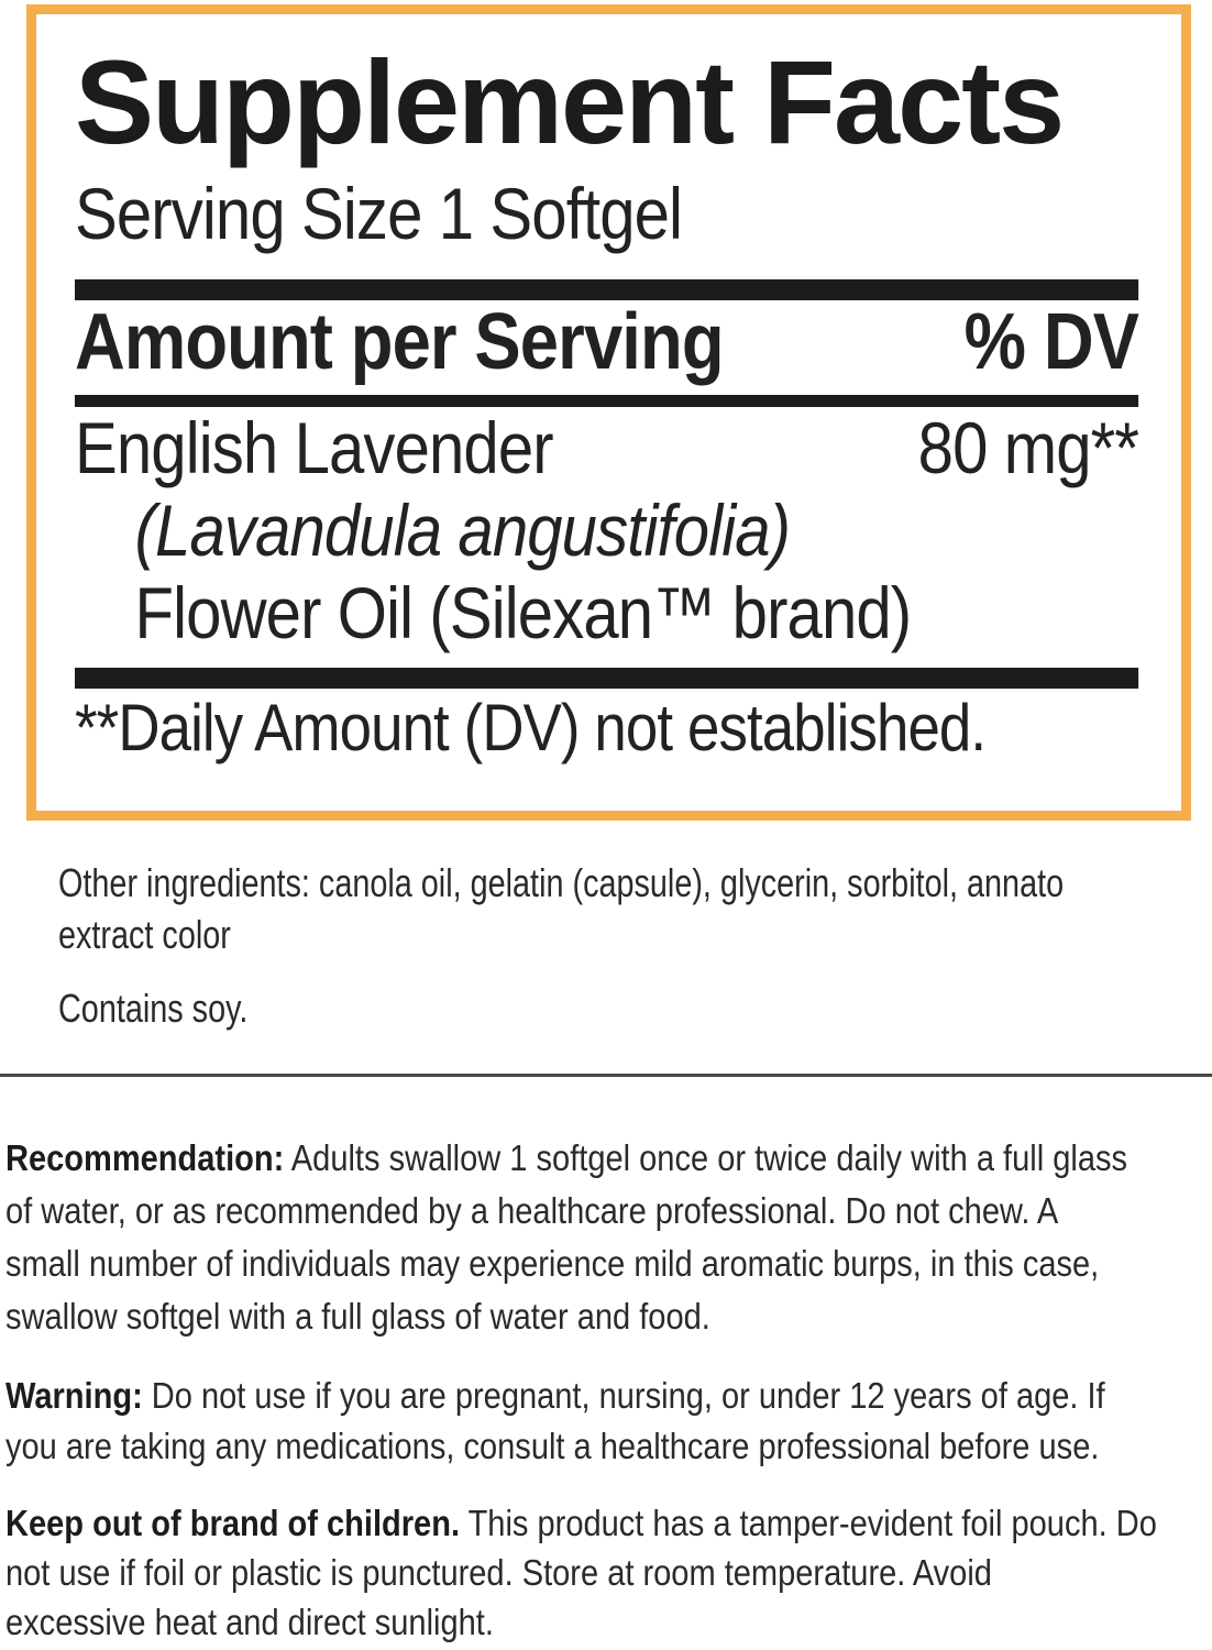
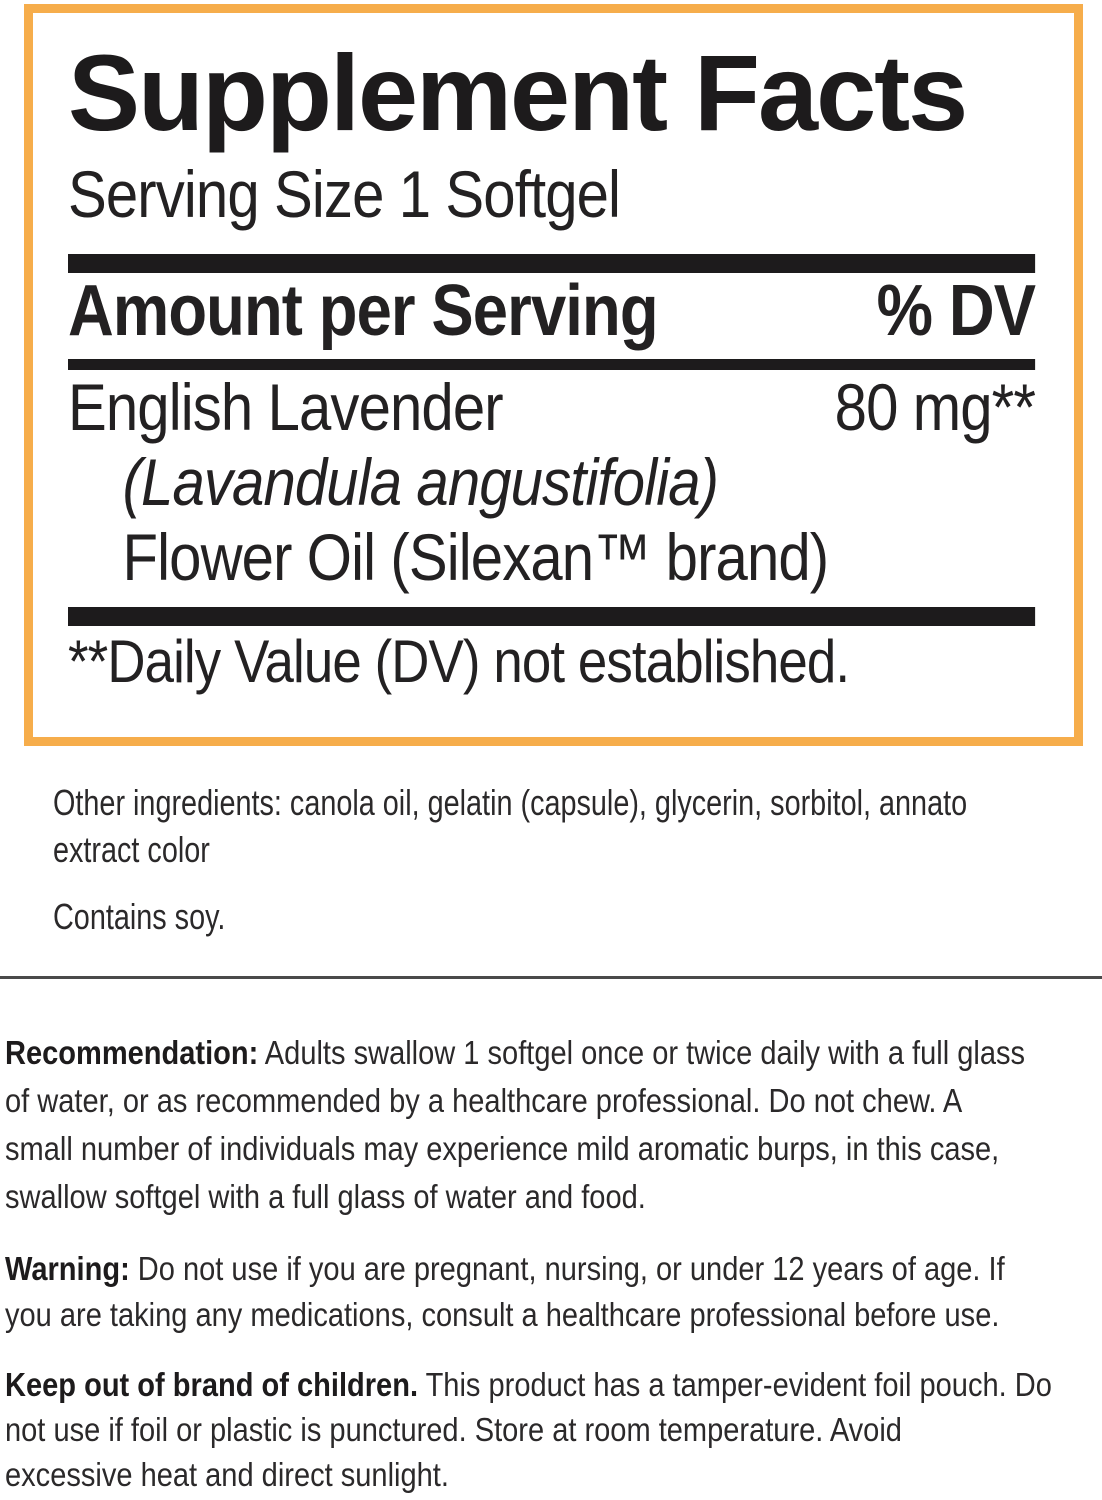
  Supplement Facts
  Serving Size 1 Softgel
  Amount per Serving
  % DV
  English Lavender
  80 mg**
  (Lavandula angustifolia)
  Flower Oil (Silexan™ brand)
- **Daily Amount (DV) not established.
+ **Daily Value (DV) not established.
  Other ingredients: canola oil, gelatin (capsule), glycerin, sorbitol, annato
  extract color
  Contains soy.
  Recommendation: Adults swallow 1 softgel once or twice daily with a full glass
  of water, or as recommended by a healthcare professional. Do not chew. A
  small number of individuals may experience mild aromatic burps, in this case,
  swallow softgel with a full glass of water and food.
  Warning: Do not use if you are pregnant, nursing, or under 12 years of age. If
  you are taking any medications, consult a healthcare professional before use.
  Keep out of brand of children. This product has a tamper-evident foil pouch. Do
  not use if foil or plastic is punctured. Store at room temperature. Avoid
  excessive heat and direct sunlight.
